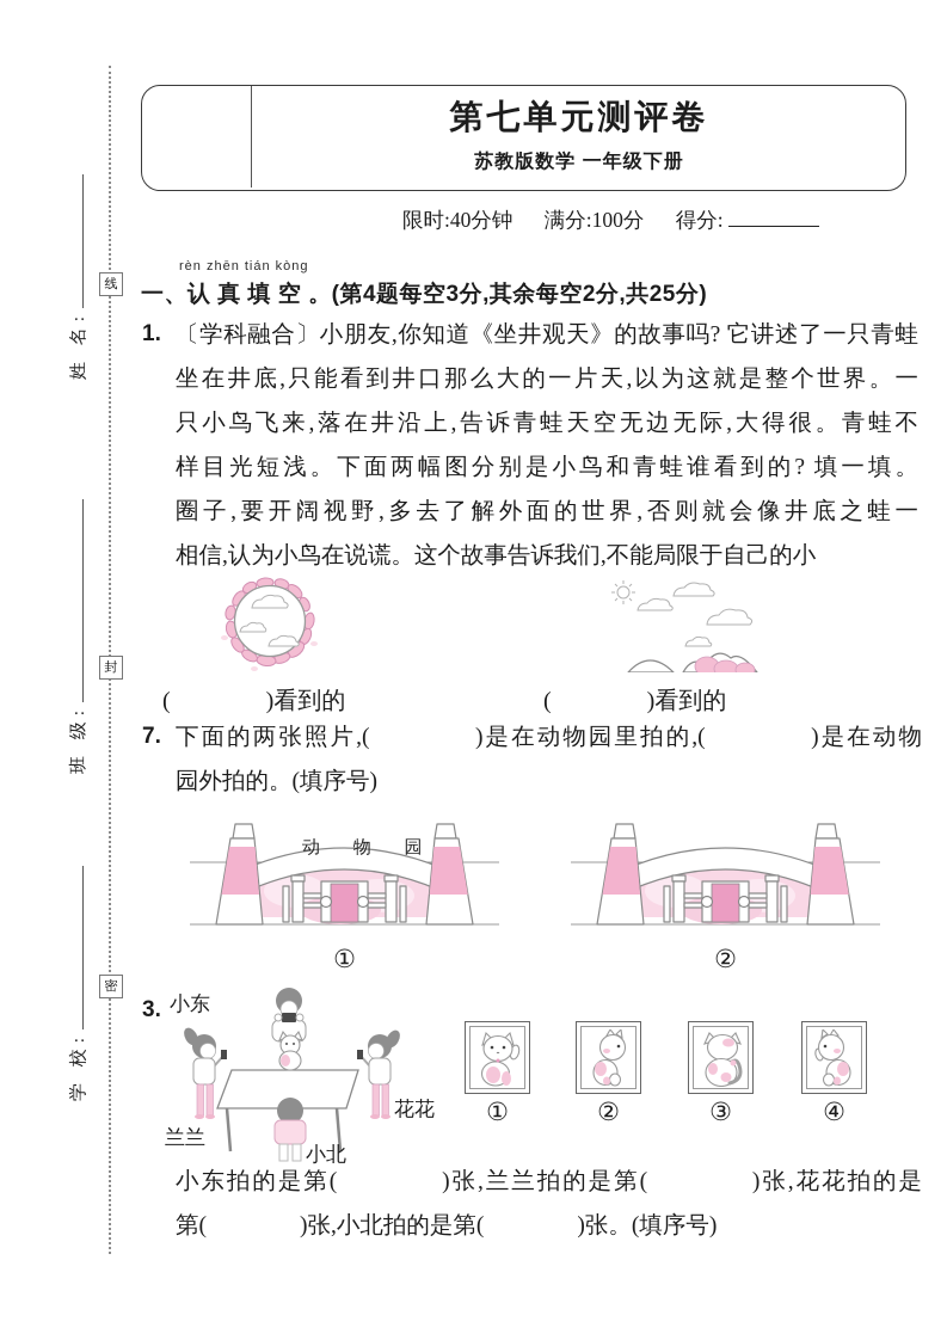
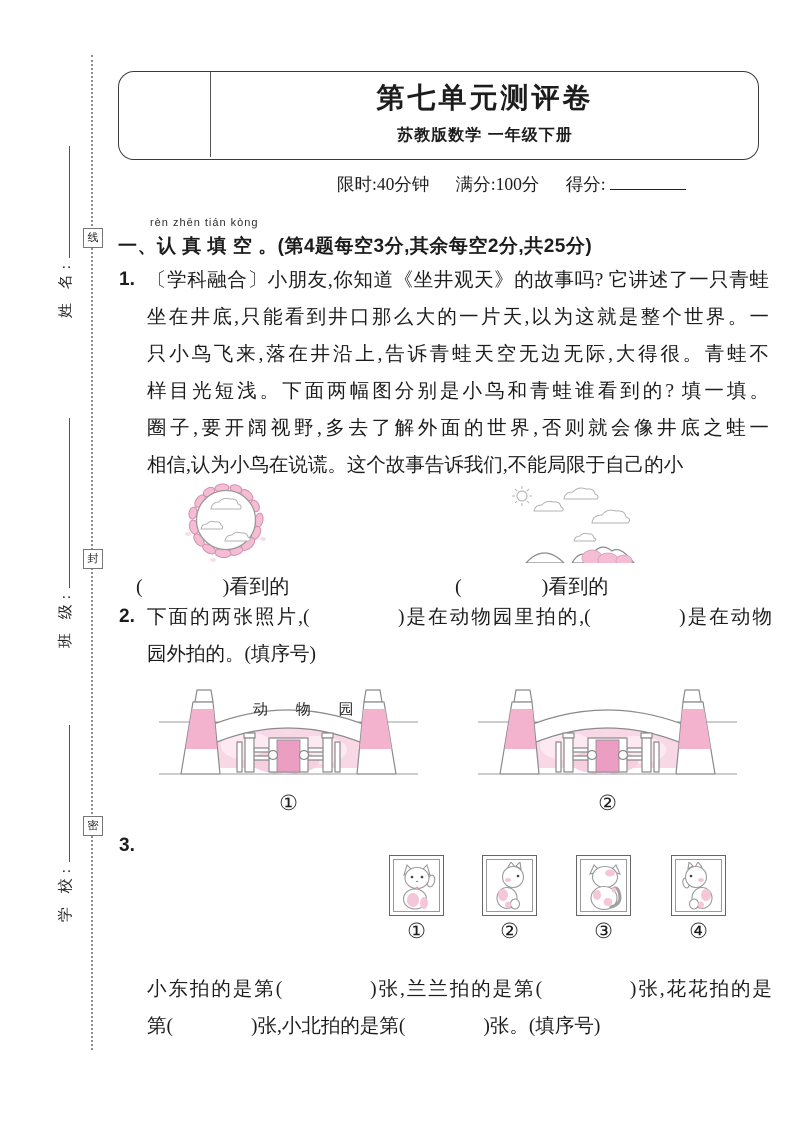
  线
  封
  密
  第七单元测评卷
  苏教版数学 一年级下册
  限时:40分钟 满分:100分 得分:
  rèn zhēn tián kòng
  一、认 真 填 空 。(第4题每空3分,其余每空2分,共25分)
  1.
  〔学科融合〕小朋友,你知道《坐井观天》的故事吗? 它讲述了一只青蛙
  坐在井底,只能看到井口那么大的一片天,以为这就是整个世界。一
  只小鸟飞来,落在井沿上,告诉青蛙天空无边无际,大得很。青蛙不
  样目光短浅。下面两幅图分别是小鸟和青蛙谁看到的? 填一填。
  圈子,要开阔视野,多去了解外面的世界,否则就会像井底之蛙一
  相信,认为小鸟在说谎。这个故事告诉我们,不能局限于自己的小
  ( )看到的
  ( )看到的
- 7.
+ 2.
  下面的两张照片,( )是在动物园里拍的,( )是在动物
  园外拍的。(填序号)
  动 物 园
  ①
  ②
  3.
- 小东
- 兰兰
- 花花
- 小北
  ①
  ②
  ③
  ④
  小东拍的是第( )张,兰兰拍的是第( )张,花花拍的是
  第( )张,小北拍的是第( )张。(填序号)
